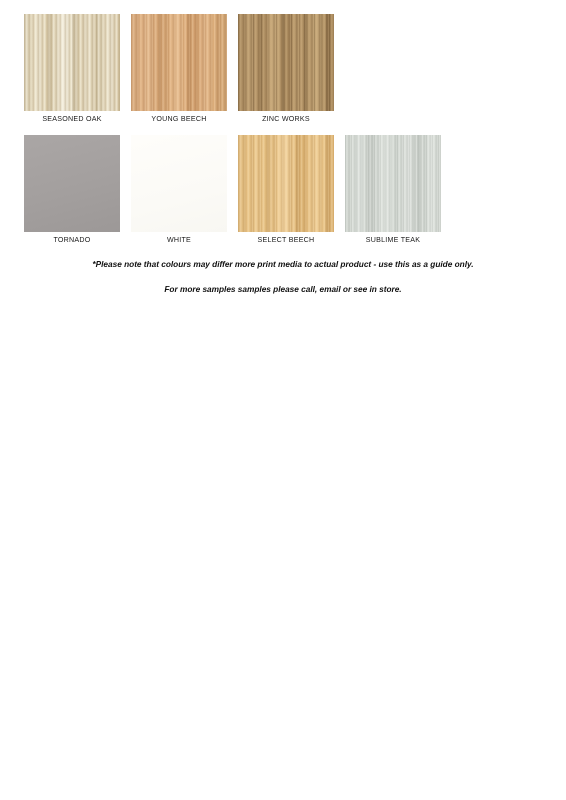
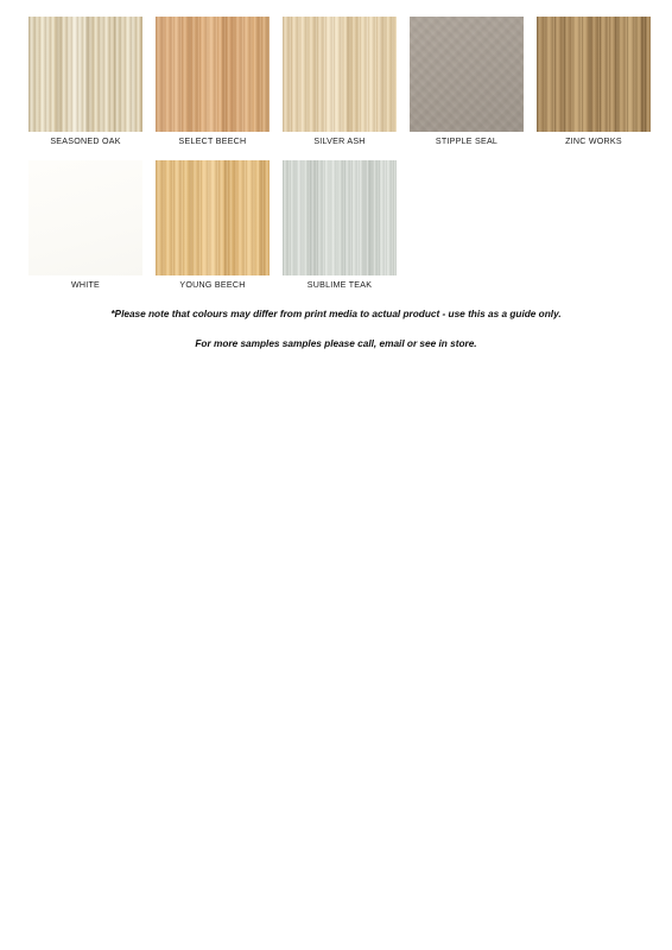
  SEASONED OAK
- YOUNG BEECH
+ SELECT BEECH
+ SILVER ASH
+ STIPPLE SEAL
  ZINC WORKS
- TORNADO
  WHITE
- SELECT BEECH
+ YOUNG BEECH
  SUBLIME TEAK
- *Please note that colours may differ more print media to actual product - use this as a guide only.
+ *Please note that colours may differ from print media to actual product - use this as a guide only.
  For more samples samples please call, email or see in store.
